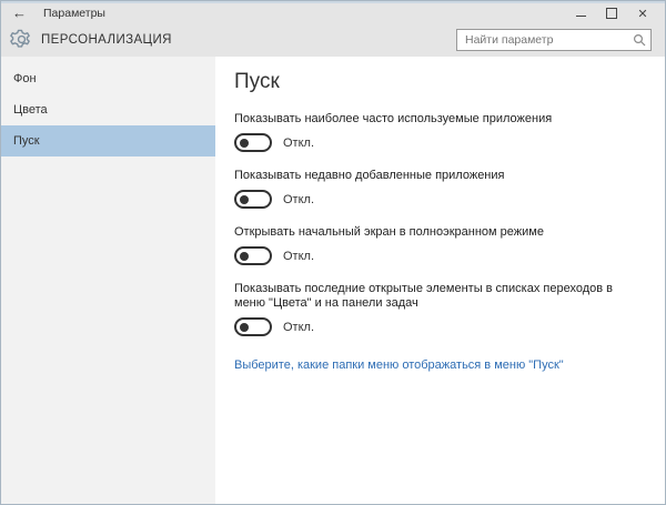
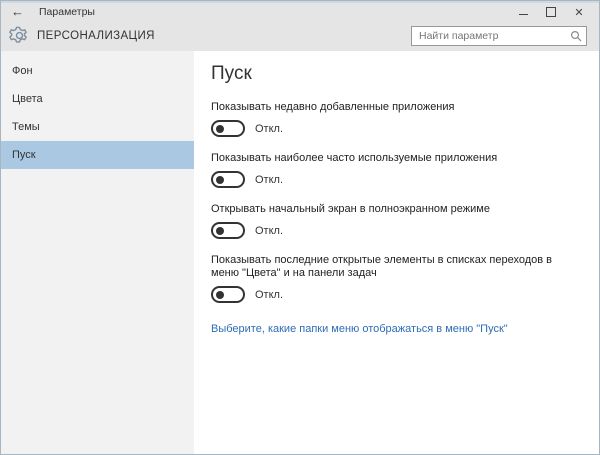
  ←
  Параметры
  ✕
  ПЕРСОНАЛИЗАЦИЯ
  Найти параметр
  Фон
  Цвета
+ Темы
  Пуск
  Пуск
- Показывать наиболее часто используемые приложения
+ Показывать недавно добавленные приложения
  Откл.
- Показывать недавно добавленные приложения
+ Показывать наиболее часто используемые приложения
  Откл.
  Открывать начальный экран в полноэкранном режиме
  Откл.
  Показывать последние открытые элементы в списках переходов в меню "Цвета" и на панели задач
  Откл.
  Выберите, какие папки меню отображаться в меню "Пуск"
